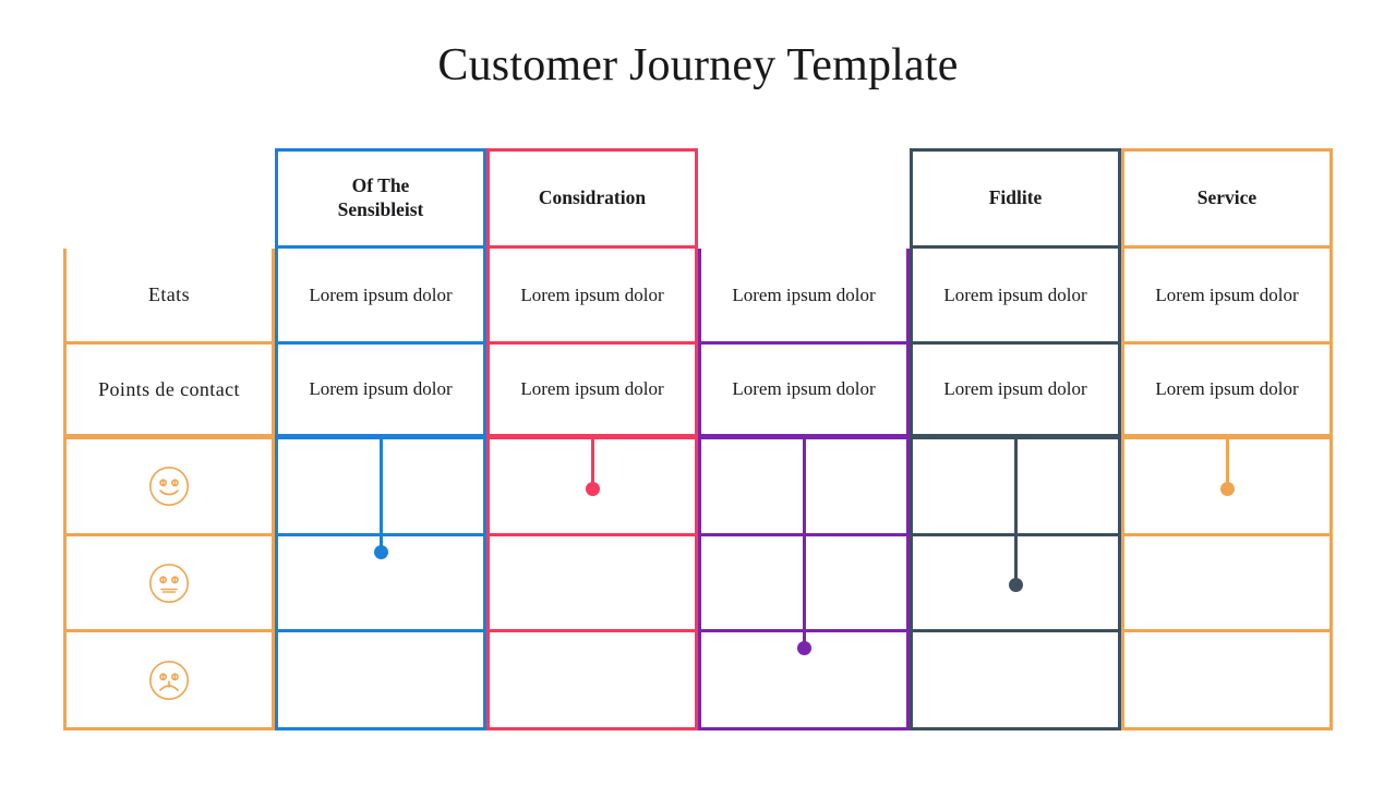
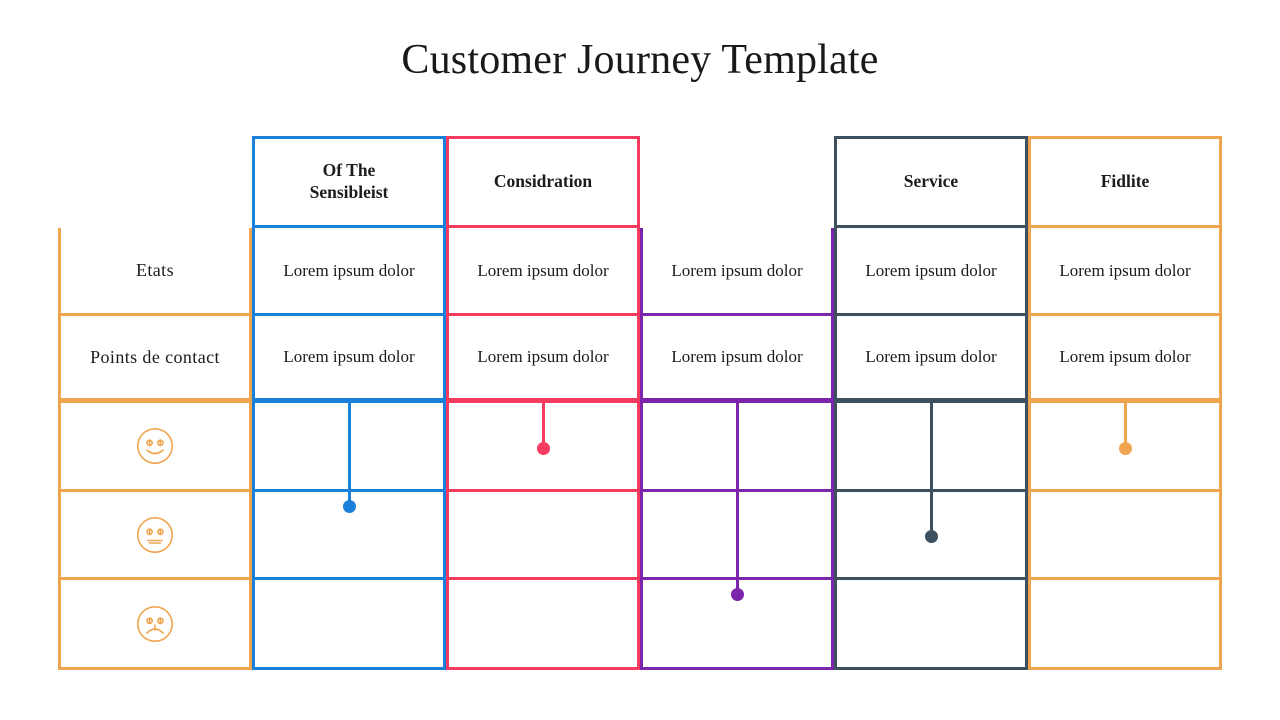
  Customer Journey Template
  Etats
  Points de contact
  Of The Sensibleist
  Lorem ipsum dolor
  Lorem ipsum dolor
  Considration
  Lorem ipsum dolor
  Lorem ipsum dolor
  Lorem ipsum dolor
  Lorem ipsum dolor
- Fidlite
+ Service
  Lorem ipsum dolor
  Lorem ipsum dolor
- Service
+ Fidlite
  Lorem ipsum dolor
  Lorem ipsum dolor
